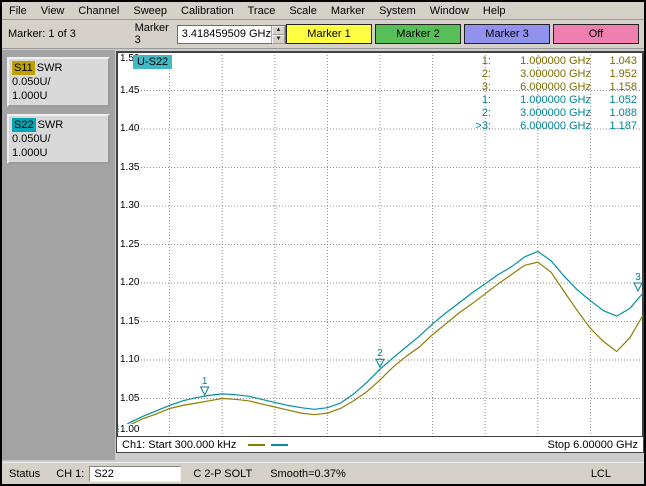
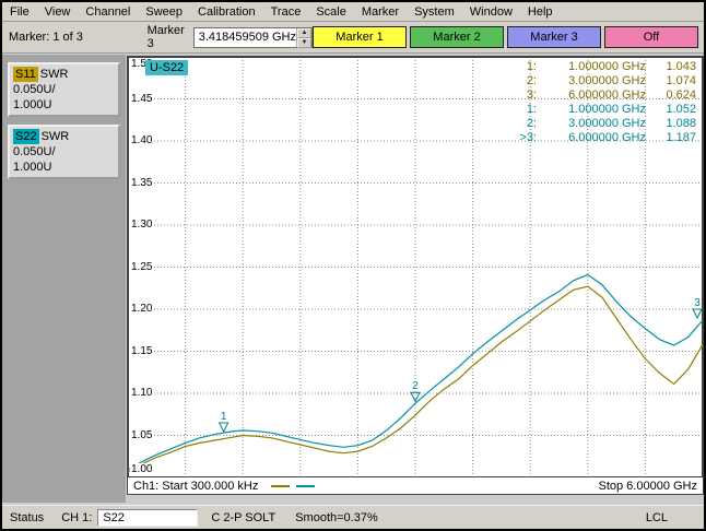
  File
  View
  Channel
  Sweep
  Calibration
  Trace
  Scale
  Marker
  System
  Window
  Help
  Marker: 1 of 3
  Marker 3
  3.418459509 GHz
  Marker 1
  Marker 2
  Marker 3
  Off
  S11 SWR
  0.050U/
  1.000U
  S22 SWR
  0.050U/
  1.000U
  1
  2
  3
  1.5
  1.45
  1.40
  1.35
  1.30
  1.25
  1.20
  1.15
  1.10
  1.05
  1.00
  U-S22
  1: 1.000000 GHz 1.043
- 2: 3.000000 GHz 1.952
+ 2: 3.000000 GHz 1.074
- 3: 6.000000 GHz 1.158
+ 3: 6.000000 GHz 0.624
  1: 1.000000 GHz 1.052
  2: 3.000000 GHz 1.088
  >3: 6.000000 GHz 1.187
  Ch1: Start 300.000 kHz
  Stop 6.00000 GHz
  Status
  CH 1:
  S22
  C 2-P SOLT
  Smooth=0.37%
  LCL
